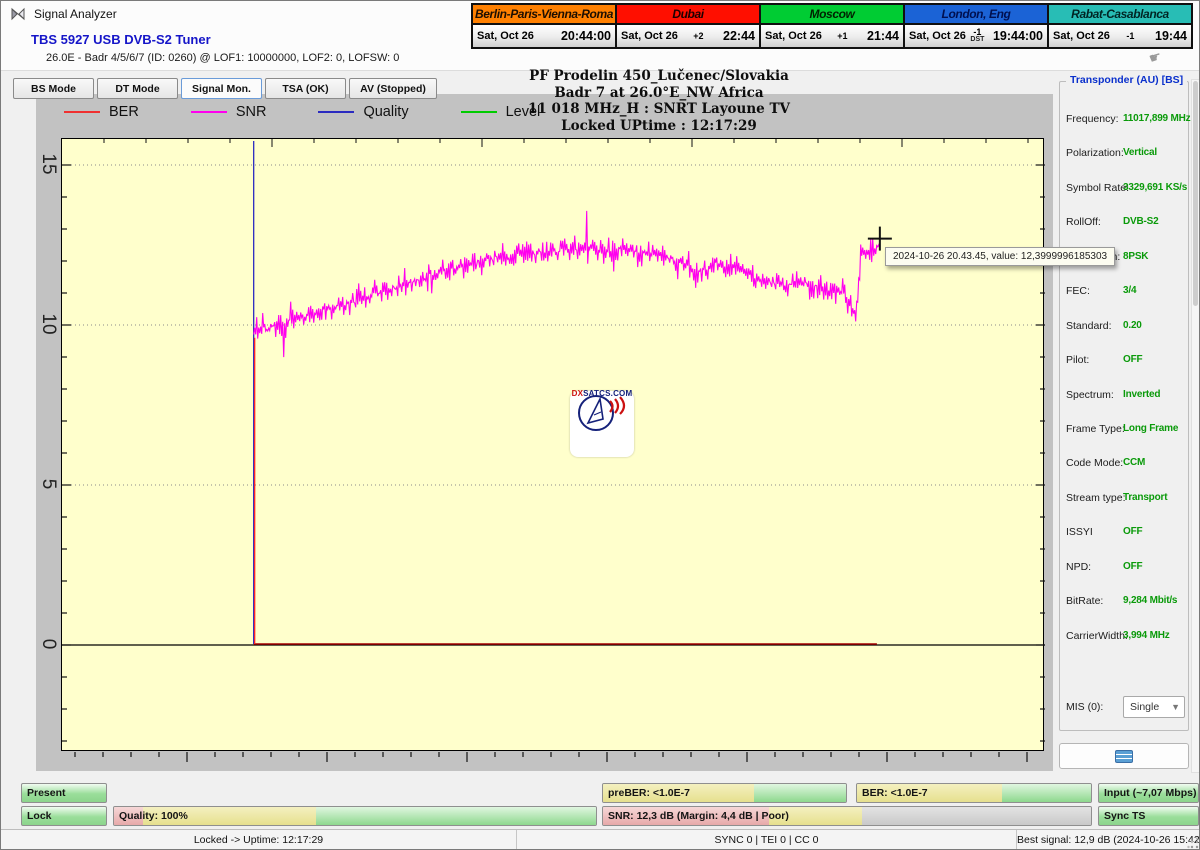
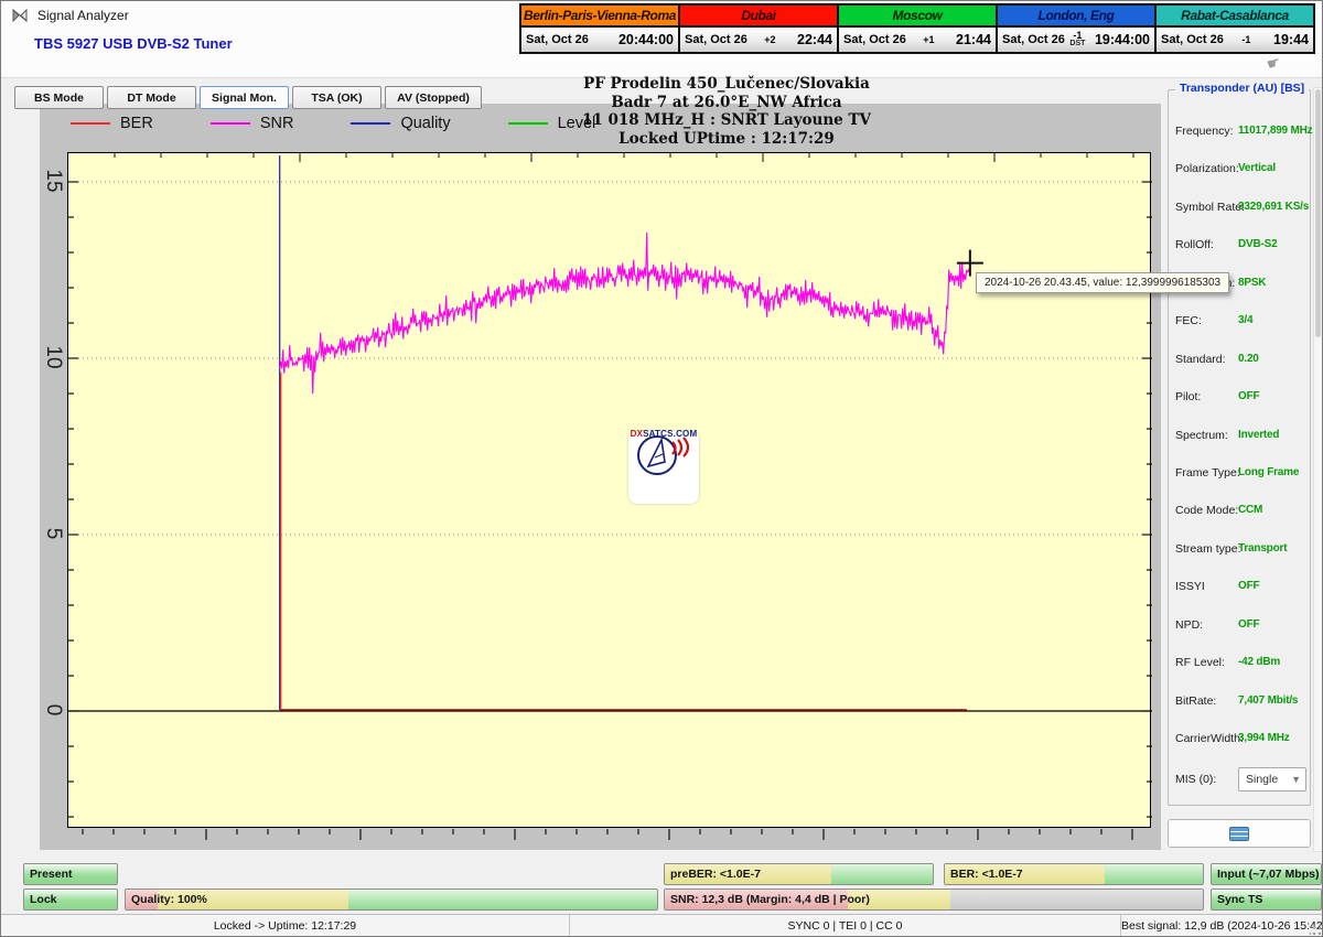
  Signal Analyzer
  Berlin-Paris-Vienna-Roma
  Sat, Oct 26
  20:44:00
  Dubai
  Sat, Oct 26
  +2
  22:44
  Moscow
  Sat, Oct 26
  +1
  21:44
  London, Eng
  Sat, Oct 26
  -1
  19:44:00
  Rabat-Casablanca
  Sat, Oct 26
  -1
  19:44
  TBS 5927 USB DVB-S2 Tuner
- 26.0E - Badr 4/5/6/7 (ID: 0260) @ LOF1: 10000000, LOF2: 0, LOFSW: 0
  BS Mode
  DT Mode
  Signal Mon.
  TSA (OK)
  AV (Stopped)
  PF Prodelin 450_Lučenec/Slovakia
  Badr 7 at 26.0°E_NW Africa
  11 018 MHz_H : SNRT Layoune TV
  Locked UPtime : 12:17:29
  BER
  SNR
  Quality
  Level
  DXSATCS.COM
  2024-10-26 20.43.45, value: 12,3999996185303
  Transponder (AU) [BS]
  Frequency:
  11017,899 MHz
  Polarization:
  Vertical
  Symbol Rate:
  3329,691 KS/s
  RollOff:
  DVB-S2
  8PSK
  FEC:
  3/4
  Standard:
  0.20
  Pilot:
  OFF
  Spectrum:
  Inverted
  Frame Type:
  Long Frame
  Code Mode:
  CCM
  Stream type:
  Transport
  ISSYI
  OFF
  NPD:
  OFF
+ RF Level:
+ -42 dBm
  BitRate:
- 9,284 Mbit/s
+ 7,407 Mbit/s
  CarrierWidth:
  3,994 MHz
  MIS (0):
  Single
  ▼
  Present
  preBER: <1.0E-7
  BER: <1.0E-7
  Input (~7,07 Mbps)
  Lock
  Quality: 100%
  SNR: 12,3 dB (Margin: 4,4 dB | Poor)
  Sync TS
  Locked -> Uptime: 12:17:29
  SYNC 0 | TEI 0 | CC 0
  Best signal: 12,9 dB (2024-10-26 15:42
